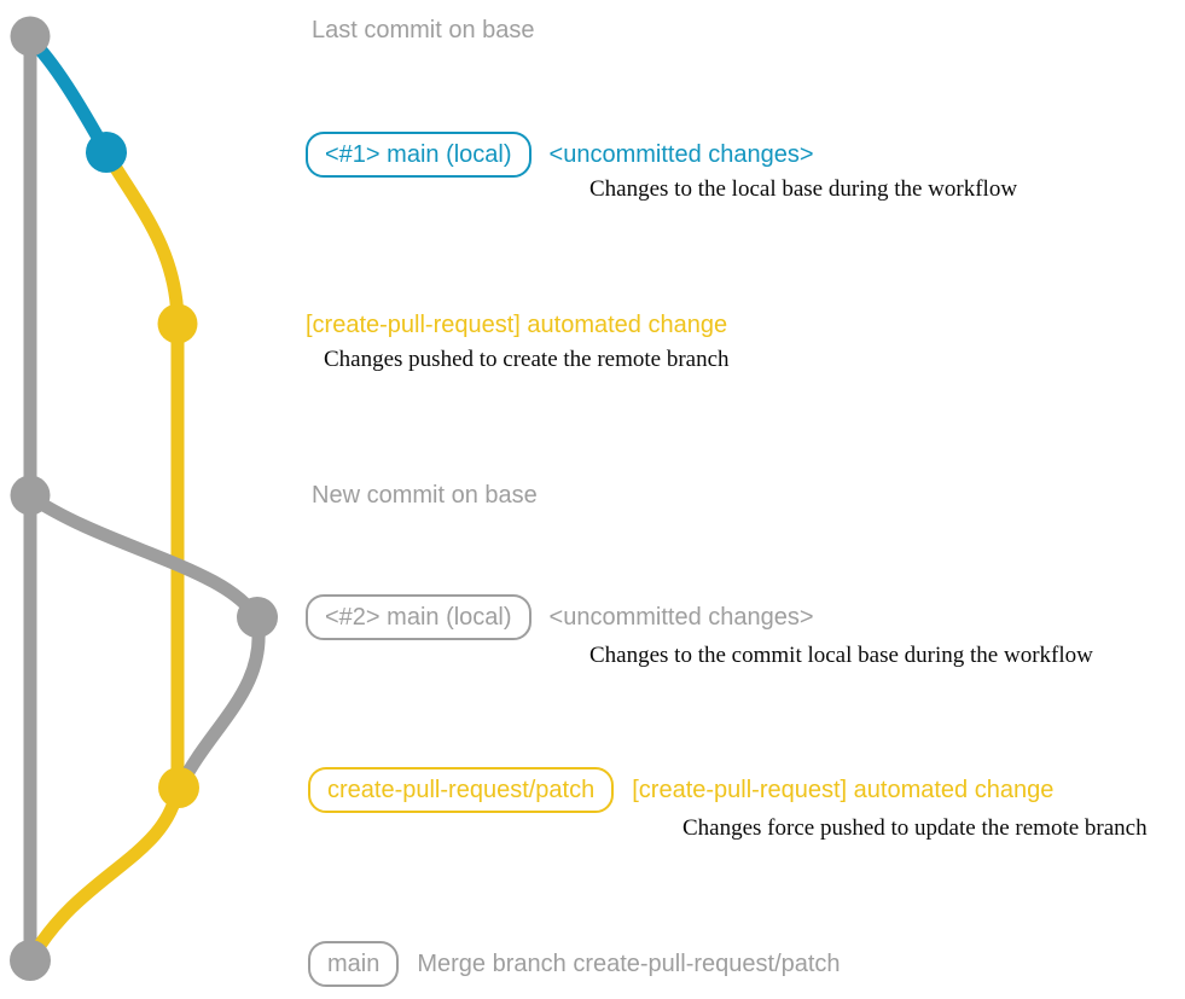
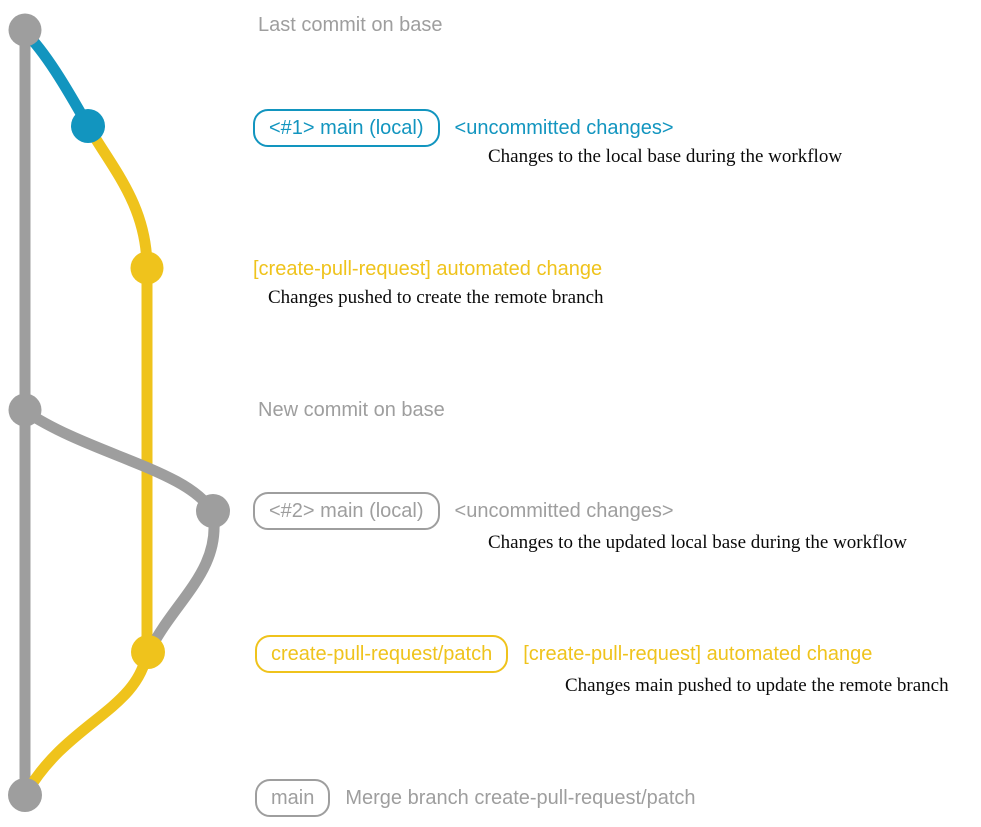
  Last commit on base
  <#1> main (local)
  <uncommitted changes>
  Changes to the local base during the workflow
  [create-pull-request] automated change
  Changes pushed to create the remote branch
  New commit on base
  <#2> main (local)
  <uncommitted changes>
- Changes to the commit local base during the workflow
+ Changes to the updated local base during the workflow
  create-pull-request/patch
  [create-pull-request] automated change
- Changes force pushed to update the remote branch
+ Changes main pushed to update the remote branch
  main
  Merge branch create-pull-request/patch
